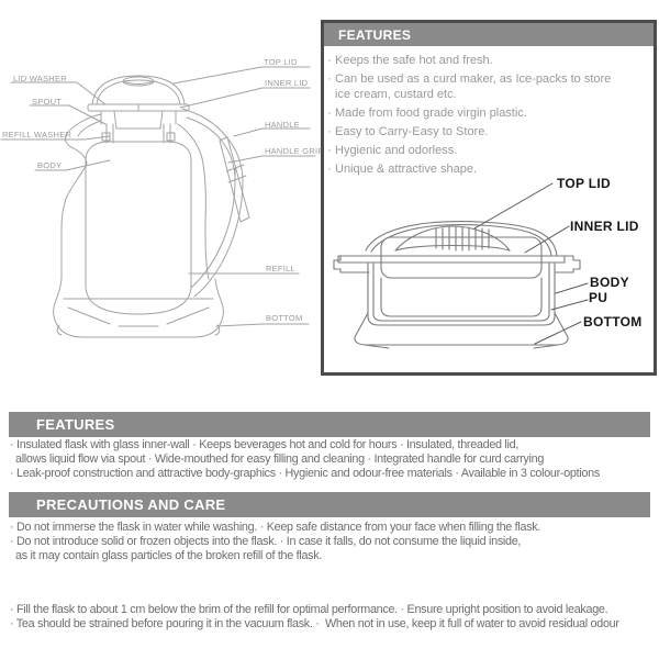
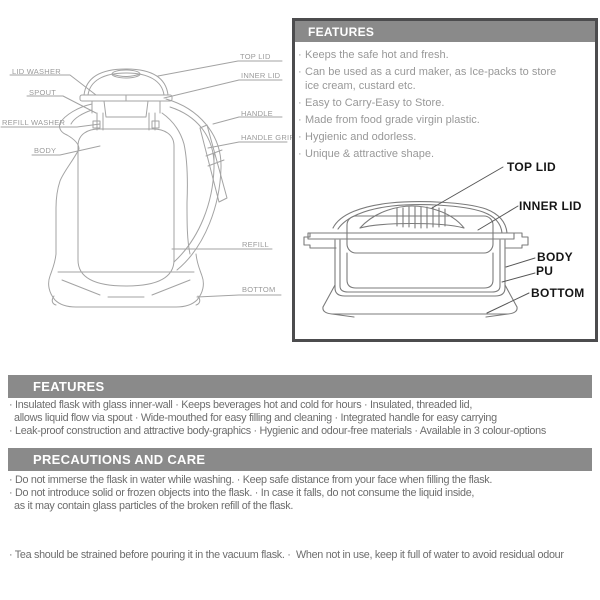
  TOP LID
  LID WASHER
  INNER LID
  SPOUT
  HANDLE
  REFILL WASHER
  HANDLE GRI
  BODY
  REFILL
  BOTTOM
  FEATURES
  ·
  Keeps the safe hot and fresh.
  ·
  Can be used as a curd maker, as Ice-packs to store ice cream, custard etc.
  ·
- Made from food grade virgin plastic.
+ Easy to Carry-Easy to Store.
  ·
- Easy to Carry-Easy to Store.
+ Made from food grade virgin plastic.
  ·
  Hygienic and odorless.
  ·
  Unique & attractive shape.
  TOP LID
  INNER LID
  BODY
  PU
  BOTTOM
  FEATURES
  · Insulated flask with glass inner-wall · Keeps beverages hot and cold for hours · Insulated, threaded lid,
- allows liquid flow via spout · Wide-mouthed for easy filling and cleaning · Integrated handle for curd carrying
+ allows liquid flow via spout · Wide-mouthed for easy filling and cleaning · Integrated handle for easy carrying
  · Leak-proof construction and attractive body-graphics · Hygienic and odour-free materials · Available in 3 colour-options
  PRECAUTIONS AND CARE
  · Do not immerse the flask in water while washing. · Keep safe distance from your face when filling the flask.
  · Do not introduce solid or frozen objects into the flask. · In case it falls, do not consume the liquid inside,
  as it may contain glass particles of the broken refill of the flask.
- · Fill the flask to about 1 cm below the brim of the refill for optimal performance. · Ensure upright position to avoid leakage.
  · Tea should be strained before pouring it in the vacuum flask. · When not in use, keep it full of water to avoid residual odour
